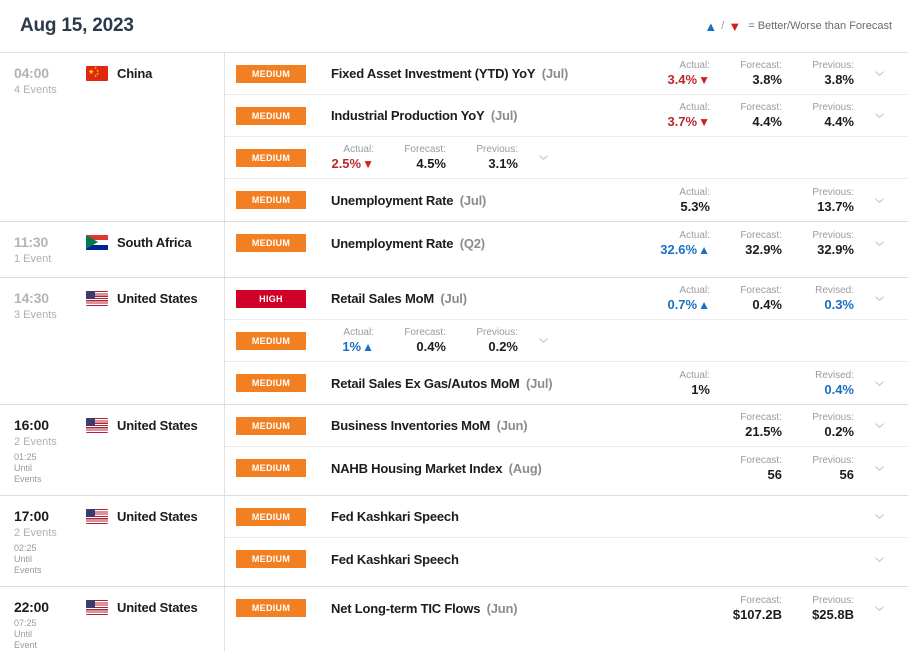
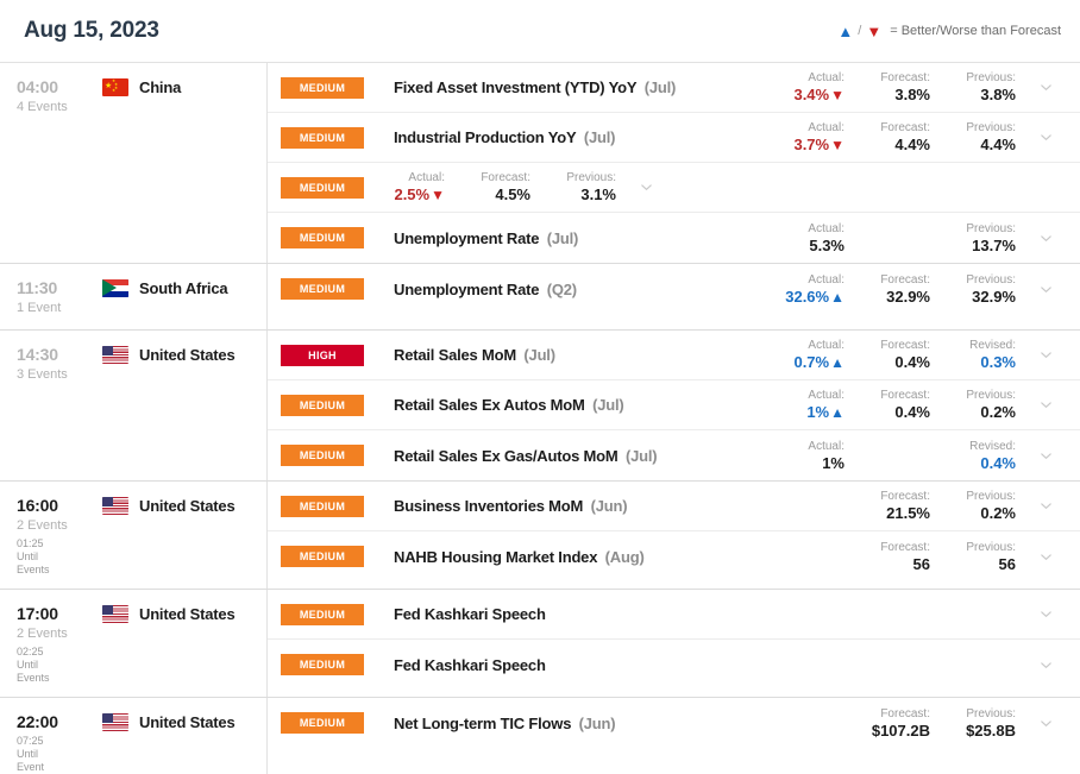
  Aug 15, 2023
  ▲
  /
  ▼
  = Better/Worse than Forecast
  04:00
  4 Events
  China
  MEDIUM
  Fixed Asset Investment (YTD) YoY (Jul)
  Actual:
  3.4%▼
  Forecast:
  3.8%
  Previous:
  3.8%
  MEDIUM
  Industrial Production YoY (Jul)
  Actual:
  3.7%▼
  Forecast:
  4.4%
  Previous:
  4.4%
  MEDIUM
  Actual:
  2.5%▼
  Forecast:
  4.5%
  Previous:
  3.1%
  MEDIUM
  Unemployment Rate (Jul)
  Actual:
  5.3%
  Previous:
  13.7%
  11:30
  1 Event
  South Africa
  MEDIUM
  Unemployment Rate (Q2)
  Actual:
  32.6%▲
  Forecast:
  32.9%
  Previous:
  32.9%
  14:30
  3 Events
  United States
  HIGH
  Retail Sales MoM (Jul)
  Actual:
  0.7%▲
  Forecast:
  0.4%
  Revised:
  0.3%
  MEDIUM
+ Retail Sales Ex Autos MoM (Jul)
  Actual:
  1%▲
  Forecast:
  0.4%
  Previous:
  0.2%
  MEDIUM
  Retail Sales Ex Gas/Autos MoM (Jul)
  Actual:
  1%
  Revised:
  0.4%
  16:00
  2 Events
  01:25
  Until
  Events
  United States
  MEDIUM
  Business Inventories MoM (Jun)
  Forecast:
  21.5%
  Previous:
  0.2%
  MEDIUM
  NAHB Housing Market Index (Aug)
  Forecast:
  56
  Previous:
  56
  17:00
  2 Events
  02:25
  Until
  Events
  United States
  MEDIUM
  Fed Kashkari Speech
  MEDIUM
  Fed Kashkari Speech
  22:00
  07:25
  Until
  Event
  United States
  MEDIUM
  Net Long-term TIC Flows (Jun)
  Forecast:
  $107.2B
  Previous:
  $25.8B
